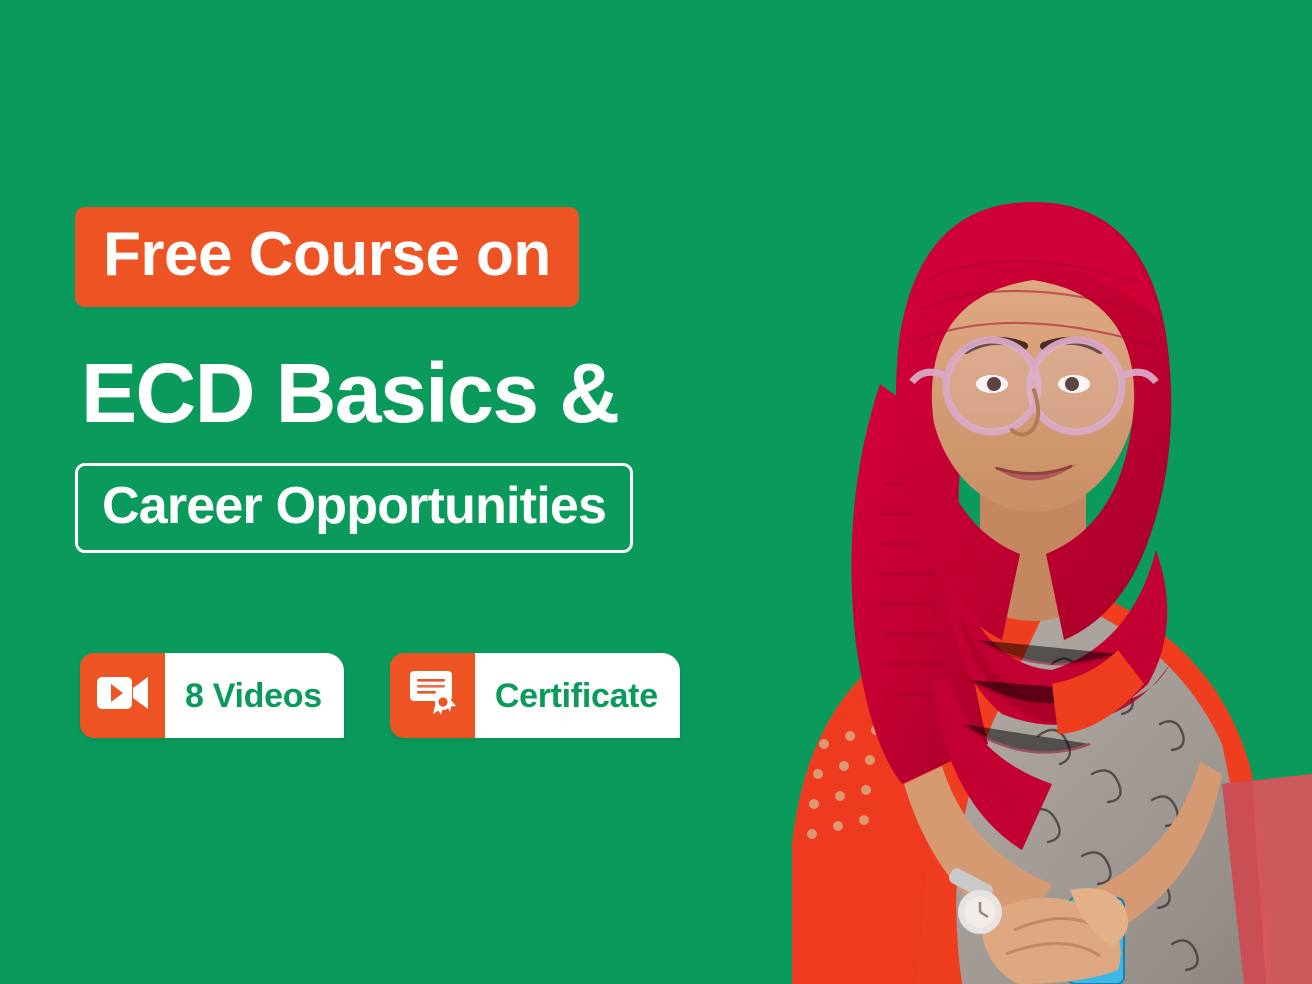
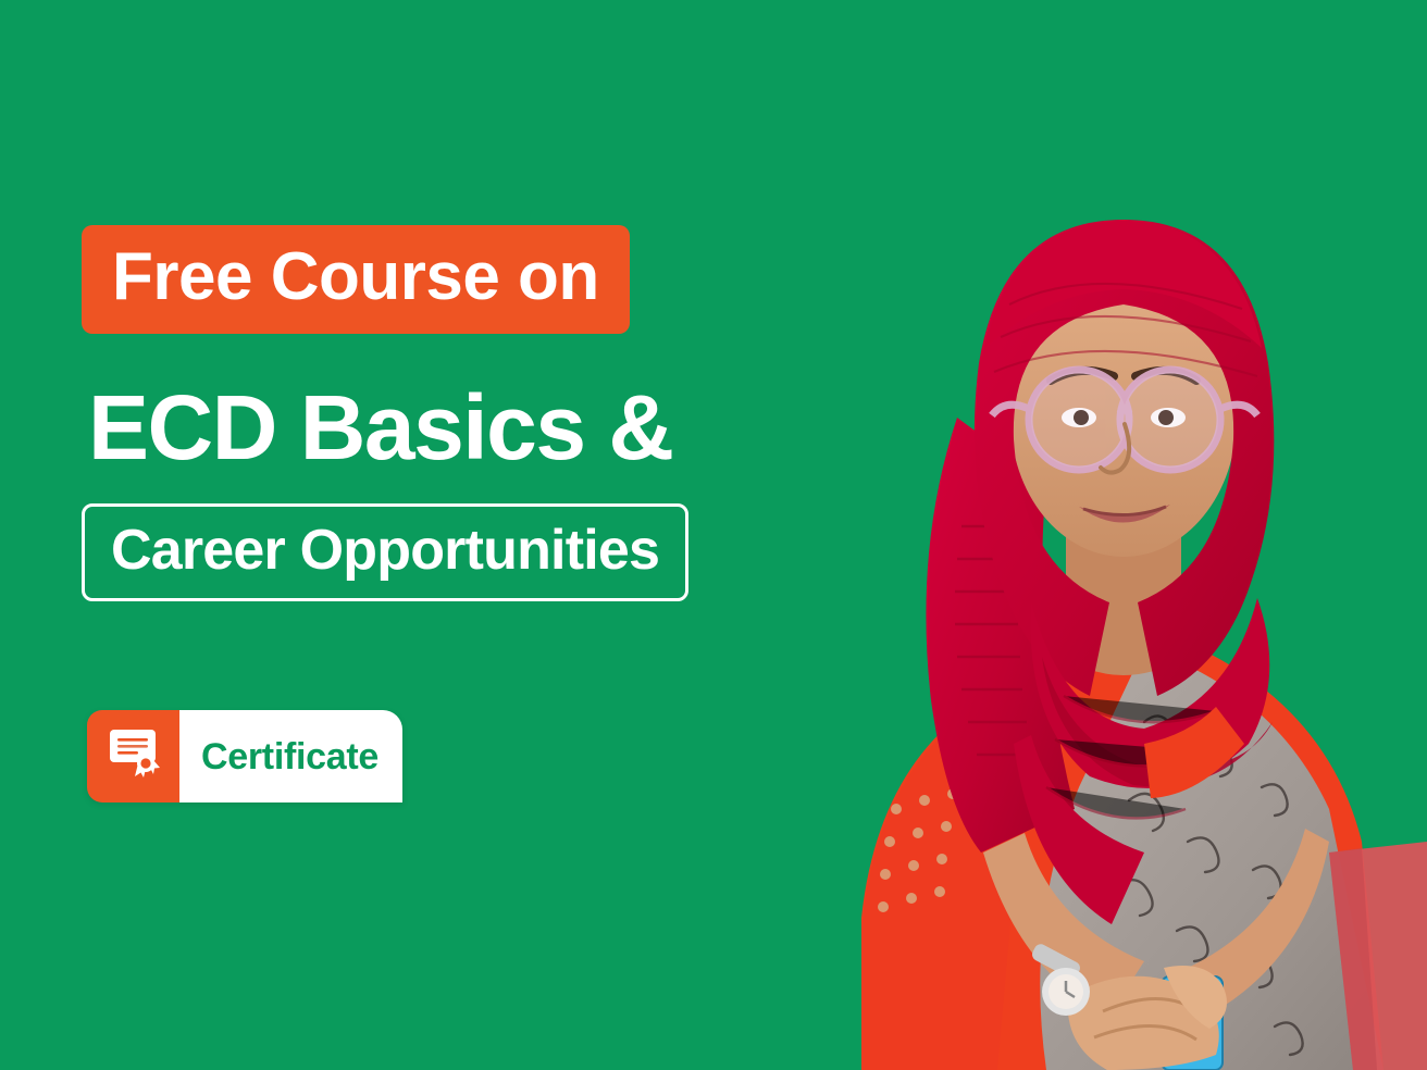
  Free Course on
  ECD Basics &
  Career Opportunities
- 8 Videos
  Certificate
